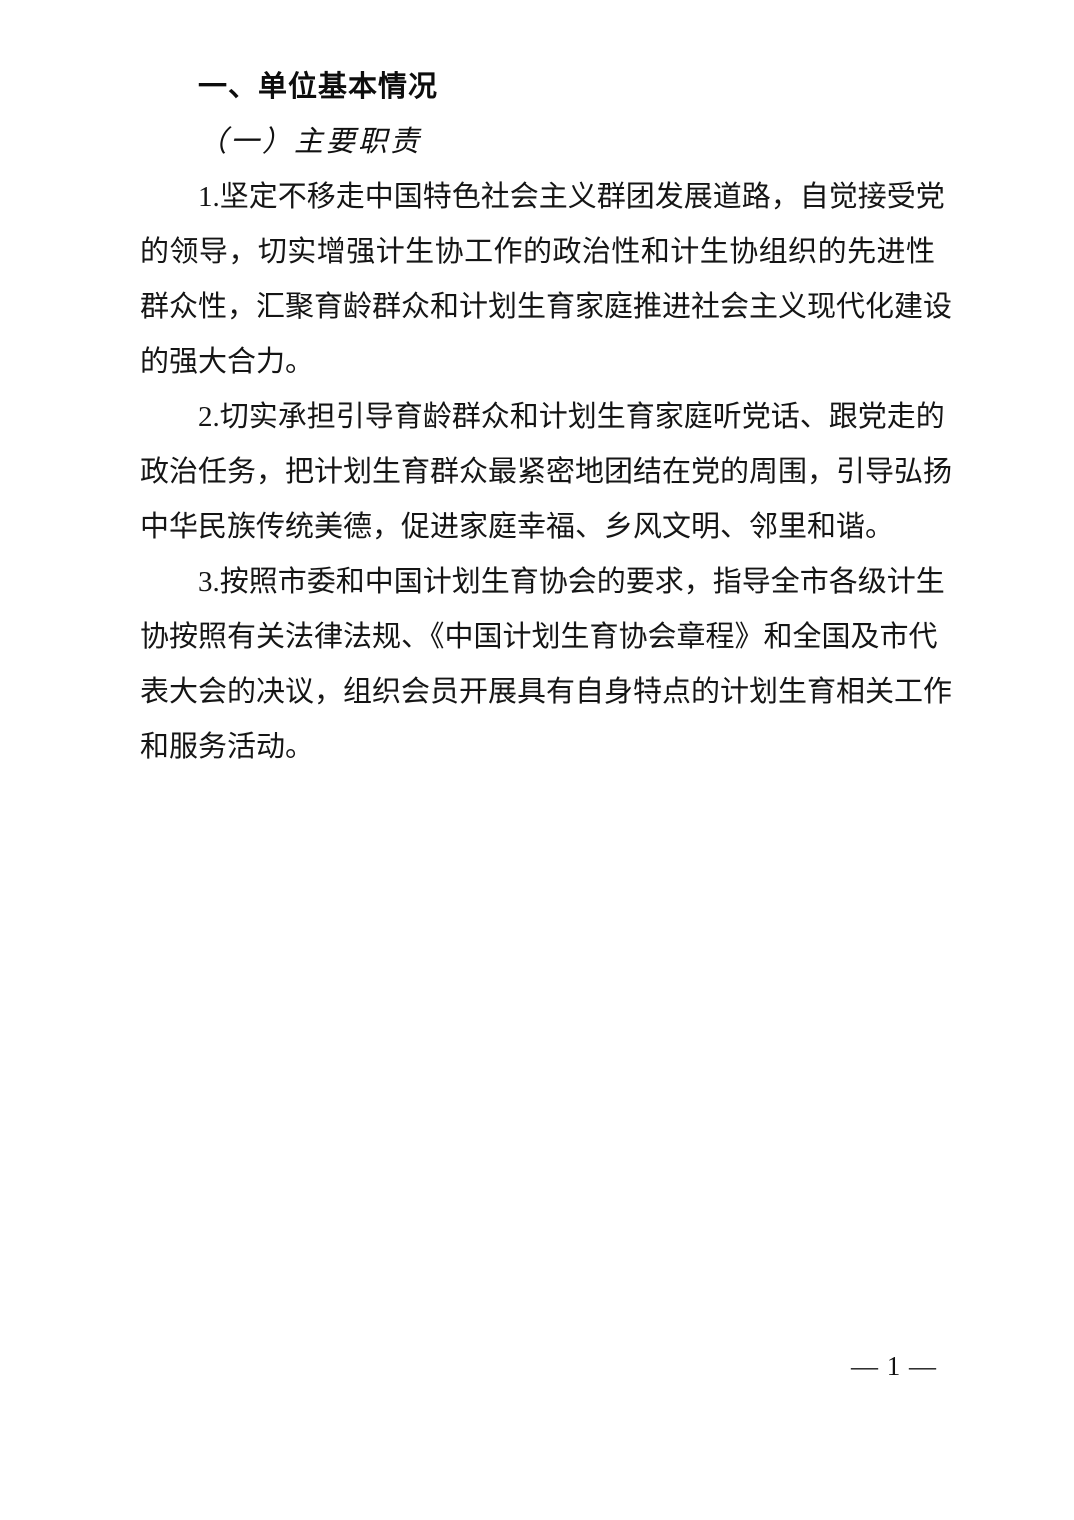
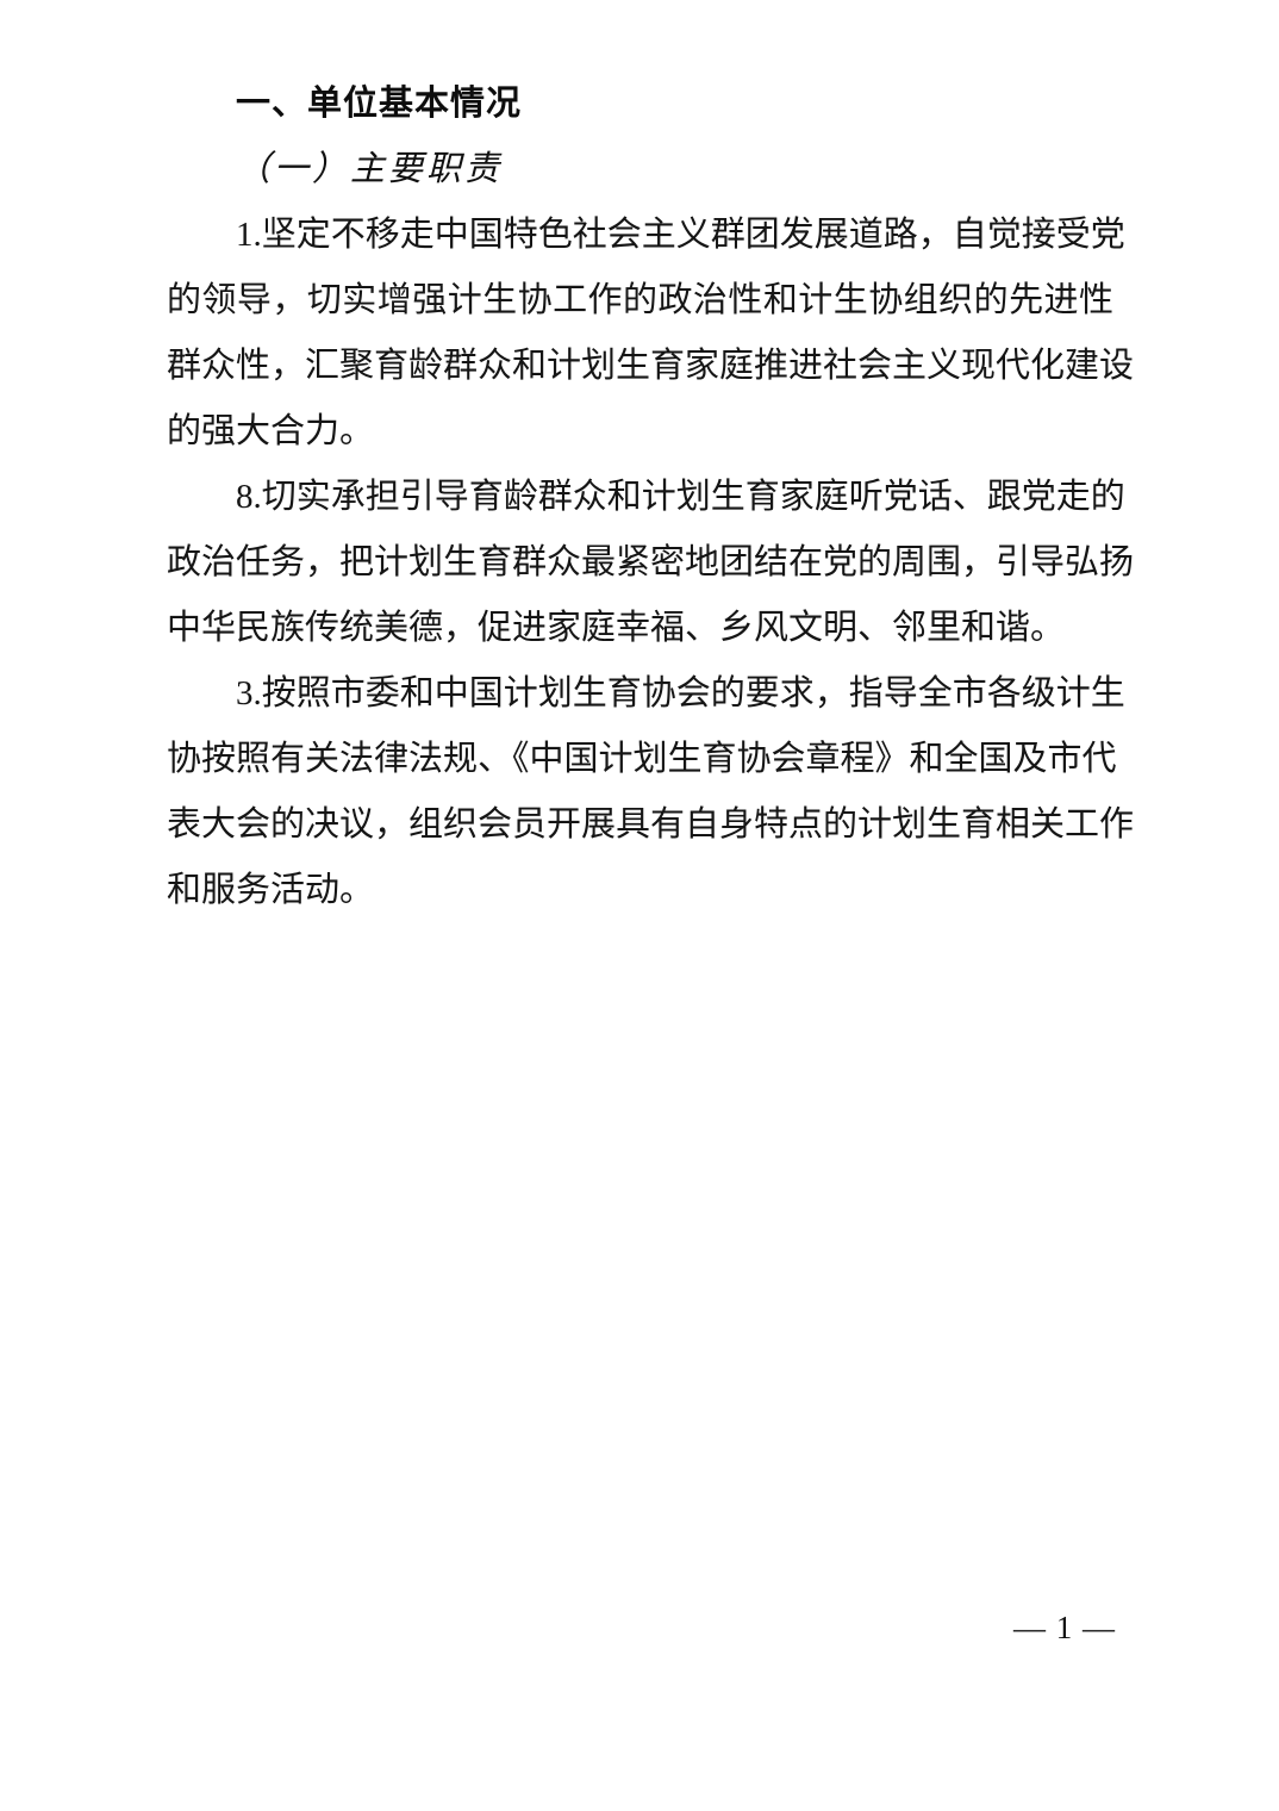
  一、单位基本情况
  （一）主要职责
  1.坚定不移走中国特色社会主义群团发展道路，自觉接受党
  的领导，切实增强计生协工作的政治性和计生协组织的先进性
  群众性，汇聚育龄群众和计划生育家庭推进社会主义现代化建设
  的强大合力。
- 2.切实承担引导育龄群众和计划生育家庭听党话、跟党走的
+ 8.切实承担引导育龄群众和计划生育家庭听党话、跟党走的
  政治任务，把计划生育群众最紧密地团结在党的周围，引导弘扬
  中华民族传统美德，促进家庭幸福、乡风文明、邻里和谐。
  3.按照市委和中国计划生育协会的要求，指导全市各级计生
  协按照有关法律法规、《中国计划生育协会章程》和全国及市代
  表大会的决议，组织会员开展具有自身特点的计划生育相关工作
  和服务活动。
  — 1 —
